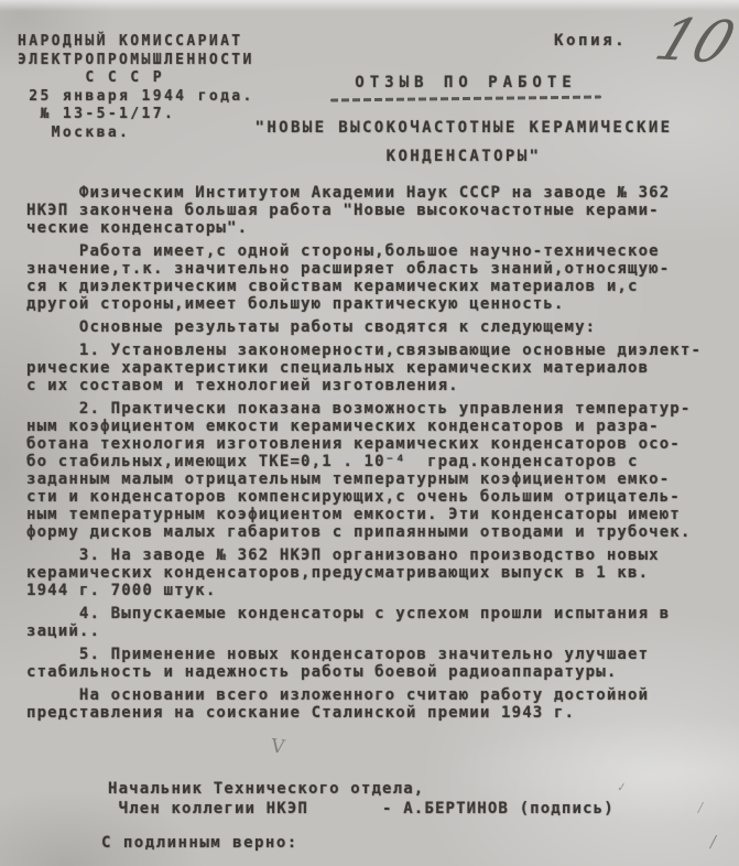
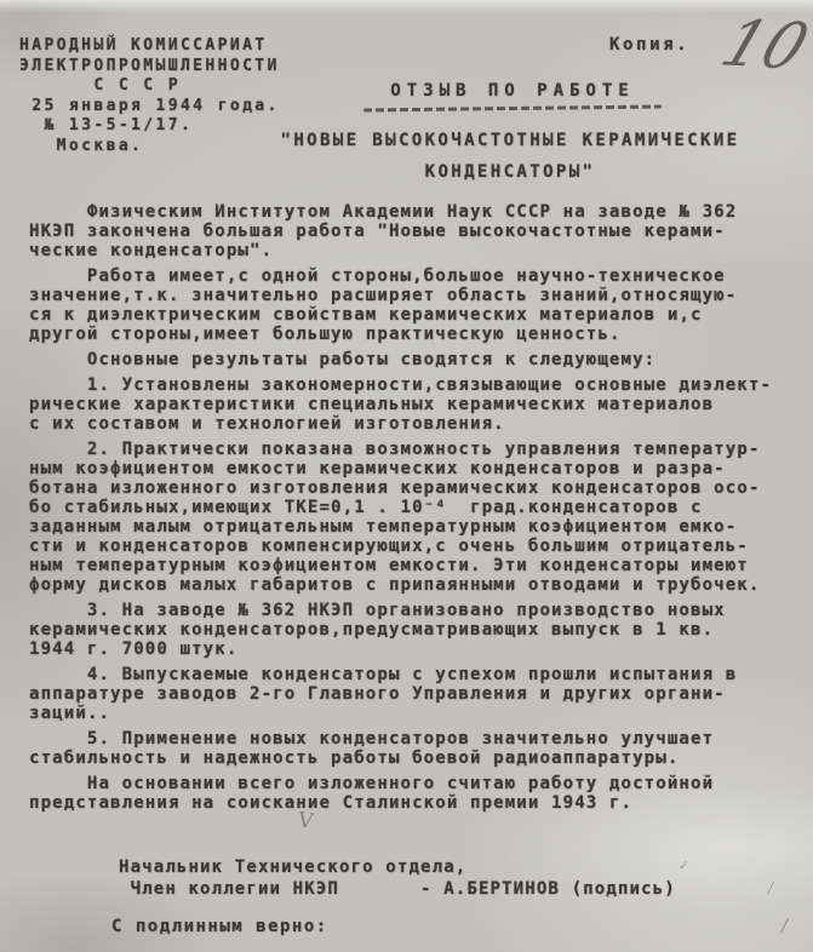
  НАРОДНЫЙ КОМИССАРИАТ
  ЭЛЕКТРОПРОМЫШЛЕННОСТИ
  С С С Р
  25 января 1944 года.
  № 13-5-1/17.
  Москва.
  Копия.
  ОТЗЫВ ПО РАБОТЕ
  "НОВЫЕ ВЫСОКОЧАСТОТНЫЕ КЕРАМИЧЕСКИЕ
  КОНДЕНСАТОРЫ"
  Физическим Институтом Академии Наук СССР на заводе № 362
  НКЭП закончена большая работа "Новые высокочастотные керами-
  ческие конденсаторы".
  Работа имеет,с одной стороны,большое научно-техническое
  значение,т.к. значительно расширяет область знаний,относящую-
  ся к диэлектрическим свойствам керамических материалов и,с
  другой стороны,имеет большую практическую ценность.
  Основные результаты работы сводятся к следующему:
  1. Установлены закономерности,связывающие основные диэлект-
  рические характеристики специальных керамических материалов
  с их составом и технологией изготовления.
  2. Практически показана возможность управления температур-
  ным коэфициентом емкости керамических конденсаторов и разра-
- ботана технология изготовления керамических конденсаторов осо-
+ ботана изложенного изготовления керамических конденсаторов осо-
  бо стабильных,имеющих ТКЕ=0,1 . 10⁻⁴ град.конденсаторов с
  заданным малым отрицательным температурным коэфициентом емко-
  сти и конденсаторов компенсирующих,с очень большим отрицатель-
  ным температурным коэфициентом емкости. Эти конденсаторы имеют
  форму дисков малых габаритов с припаянными отводами и трубочек.
  3. На заводе № 362 НКЭП организовано производство новых
  керамических конденсаторов,предусматривающих выпуск в 1 кв.
  1944 г. 7000 штук.
  4. Выпускаемые конденсаторы с успехом прошли испытания в
+ аппаратуре заводов 2-го Главного Управления и других органи-
  заций..
  5. Применение новых конденсаторов значительно улучшает
  стабильность и надежность работы боевой радиоаппаратуры.
  На основании всего изложенного считаю работу достойной
  представления на соискание Сталинской премии 1943 г.
  Начальник Технического отдела,
  Член коллегии НКЭП - А.БЕРТИНОВ (подпись)
  С подлинным верно:
  /
  /
